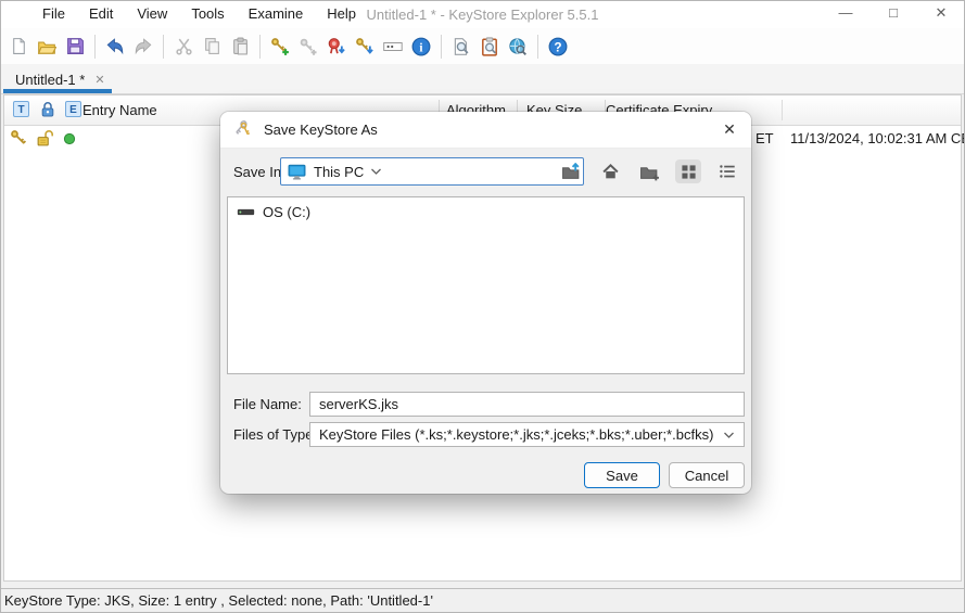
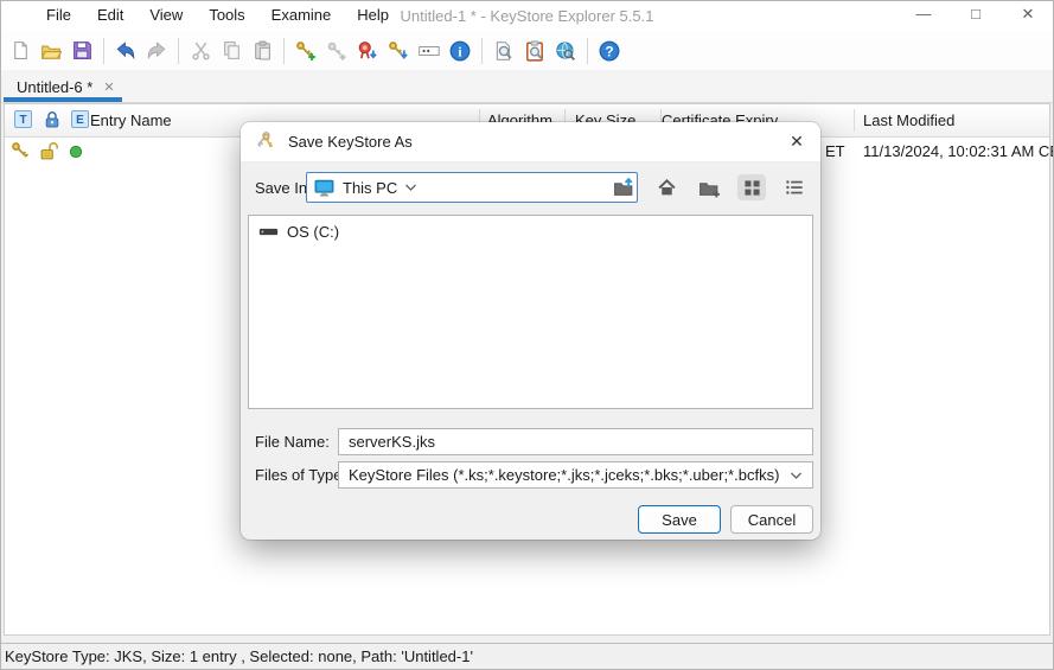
  Untitled-1 * - KeyStore Explorer 5.5.1
  File
  Edit
  View
  Tools
  Examine
  Help
  —
  □
  ✕
  i
  ?
- Untitled-1 *
+ Untitled-6 *
  ✕
  T
  E
  Entry Name
  Algorithm
  Key Size
  Certificate Expiry
+ Last Modified
  ET
  11/13/2024, 10:02:31 AM C
  Save KeyStore As
  ✕
  Save In
  This PC
  OS (C:)
  File Name:
  serverKS.jks
  Files of Typ
  KeyStore Files (*.ks;*.keystore;*.jks;*.jceks;*.bks;*.uber;*.bcfks)
  Save
  Cancel
  KeyStore Type: JKS, Size: 1 entry , Selected: none, Path: 'Untitled-1'
